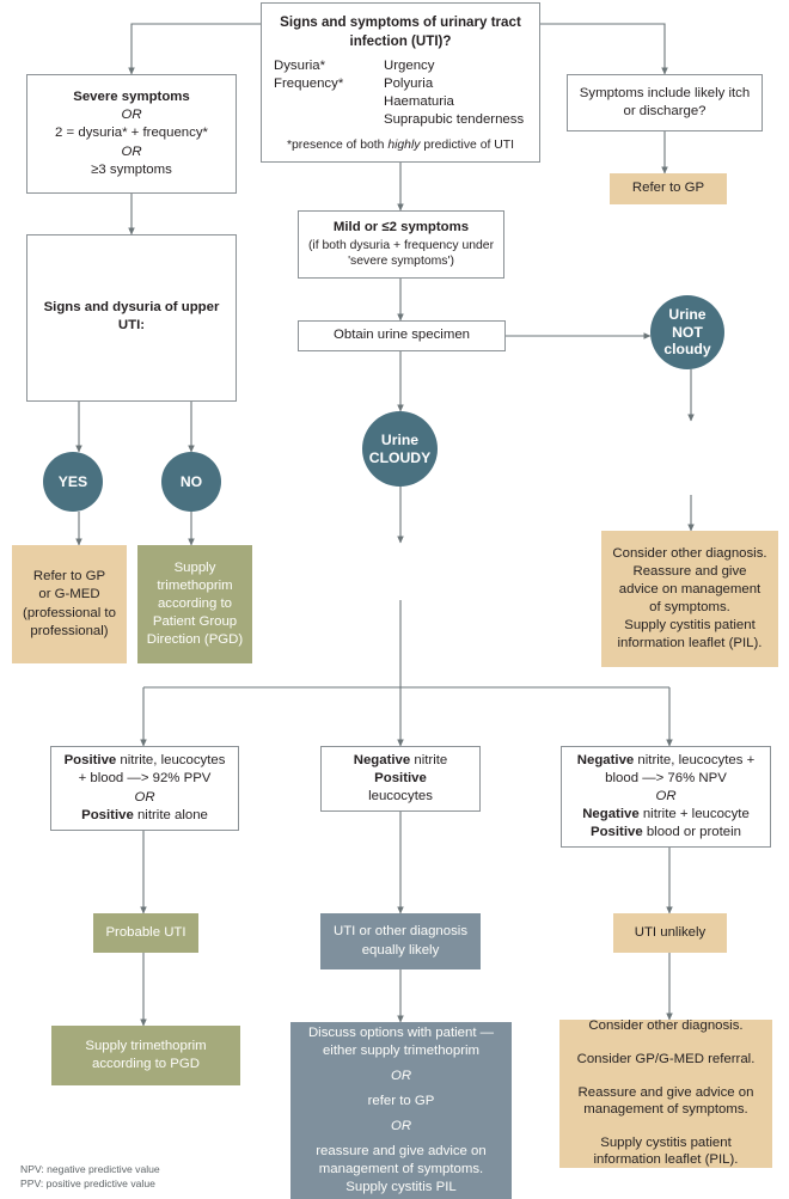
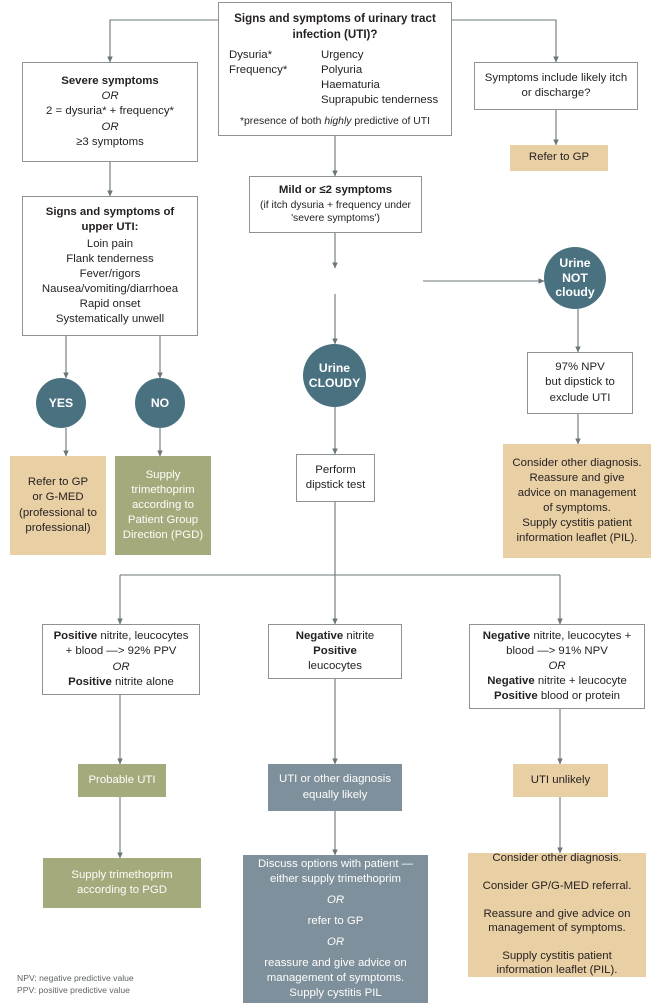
  Signs and symptoms of urinary tract infection (UTI)?
  Dysuria*
  Frequency*
  Urgency
  Polyuria
  Haematuria
  Suprapubic tenderness
  *presence of both highly predictive of UTI
  Severe symptoms
  OR
  2 = dysuria* + frequency*
  OR
  ≥3 symptoms
  Symptoms include likely itch or discharge?
  Refer to GP
- Signs and dysuria of upper UTI:
+ Signs and symptoms of upper UTI:
+ Loin pain
+ Flank tenderness
+ Fever/rigors
+ Nausea/vomiting/diarrhoea
+ Rapid onset
+ Systematically unwell
  Mild or ≤2 symptoms
- (if both dysuria + frequency under 'severe symptoms')
+ (if itch dysuria + frequency under 'severe symptoms')
- Obtain urine specimen
  Urine
  NOT
  cloudy
  Urine
  CLOUDY
+ 97% NPV
+ but dipstick to
+ exclude UTI
  Consider other diagnosis.
  Reassure and give
  advice on management
  of symptoms.
  Supply cystitis patient
  information leaflet (PIL).
  YES
  NO
  Refer to GP
  or G-MED
  (professional to
  professional)
  Supply
  trimethoprim
  according to
  Patient Group
  Direction (PGD)
+ Perform
+ dipstick test
  Positive nitrite, leucocytes
  + blood —> 92% PPV
  OR
  Positive nitrite alone
  Negative nitrite Positive
  leucocytes
  Negative nitrite, leucocytes +
- blood —> 76% NPV
+ blood —> 91% NPV
  OR
  Negative nitrite + leucocyte
  Positive blood or protein
  Probable UTI
  UTI or other diagnosis
  equally likely
  UTI unlikely
  Supply trimethoprim
  according to PGD
  Discuss options with patient —
  either supply trimethoprim
  OR
  refer to GP
  OR
  reassure and give advice on
  management of symptoms.
  Supply cystitis PIL
  Consider other diagnosis.
  Consider GP/G-MED referral.
  Reassure and give advice on
  management of symptoms.
  Supply cystitis patient
  information leaflet (PIL).
  NPV: negative predictive value
  PPV: positive predictive value
